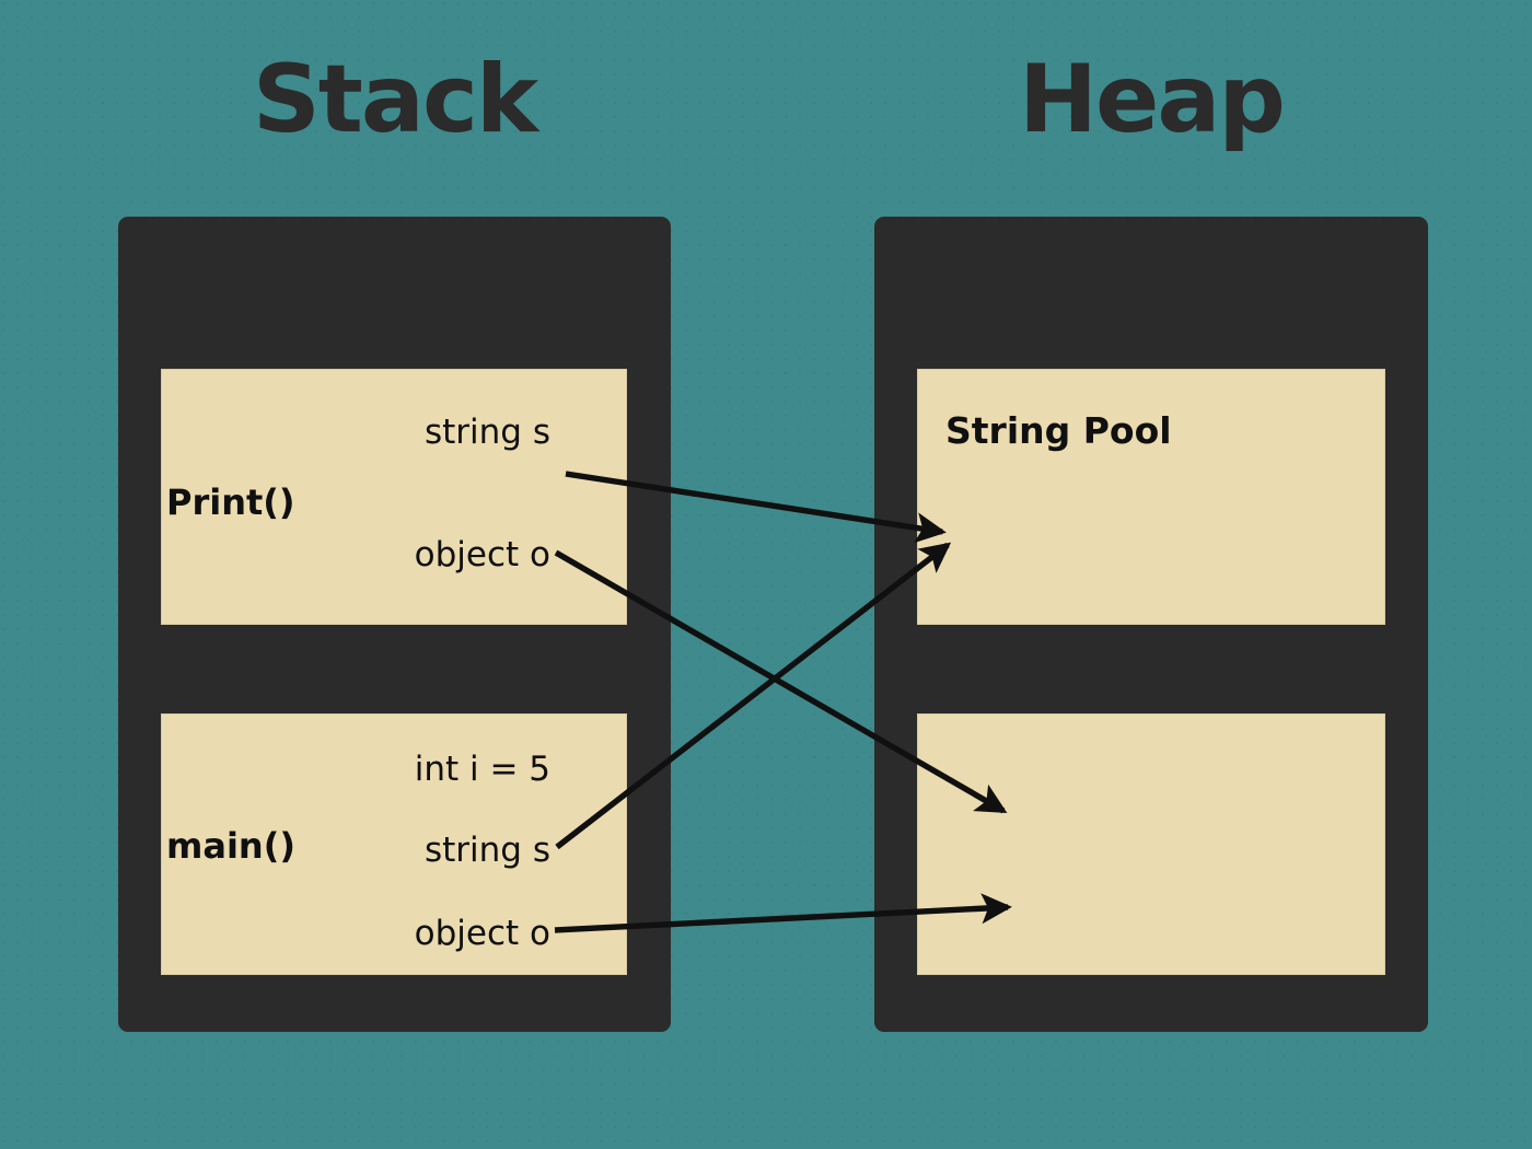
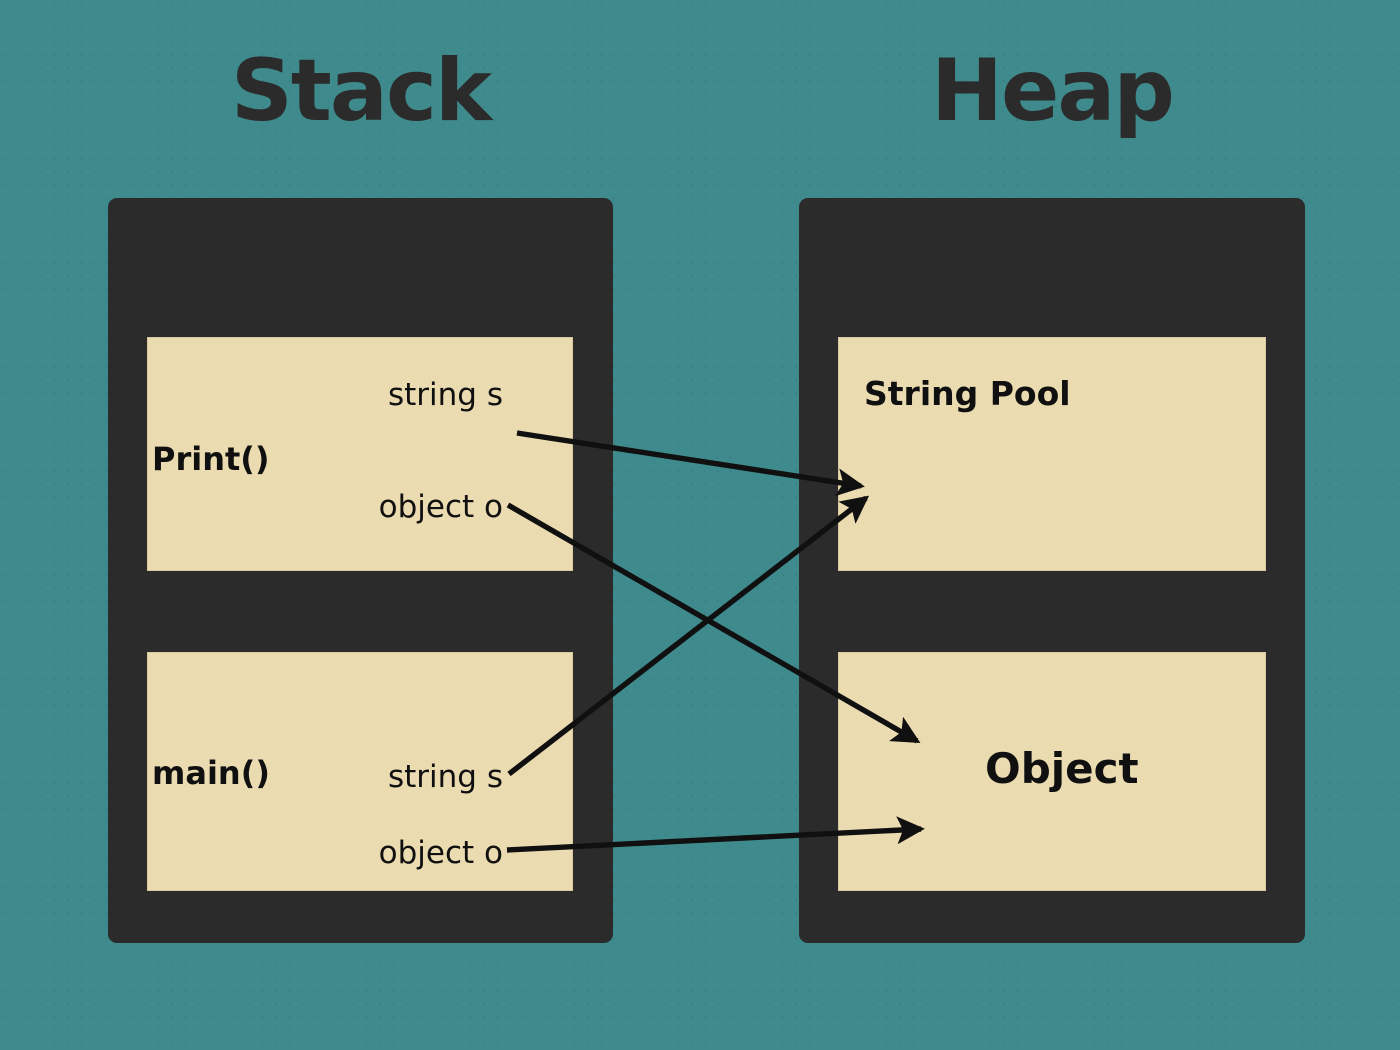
  Stack
  Heap
  Print()
  string s
  object o
  main()
- int i = 5
  string s
  object o
  String Pool
+ Object
